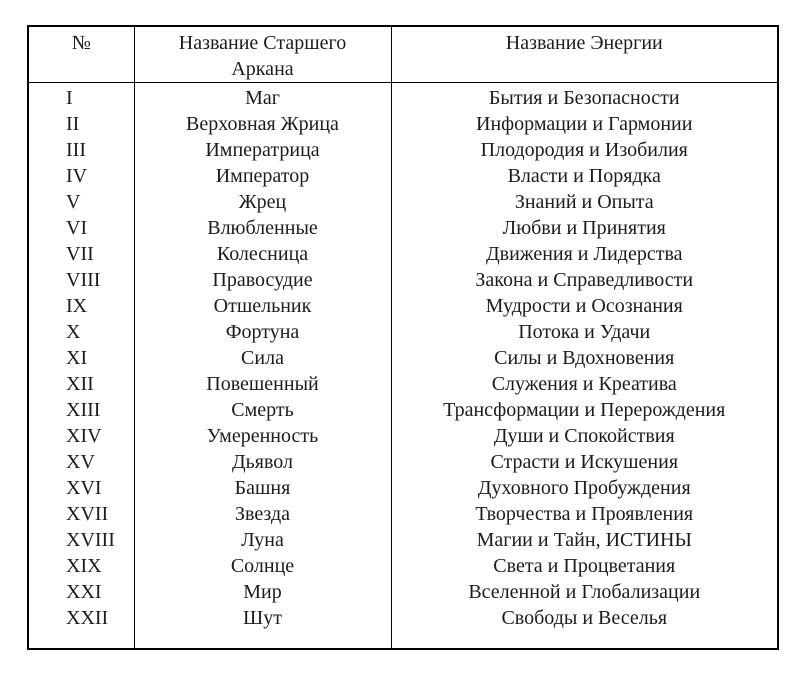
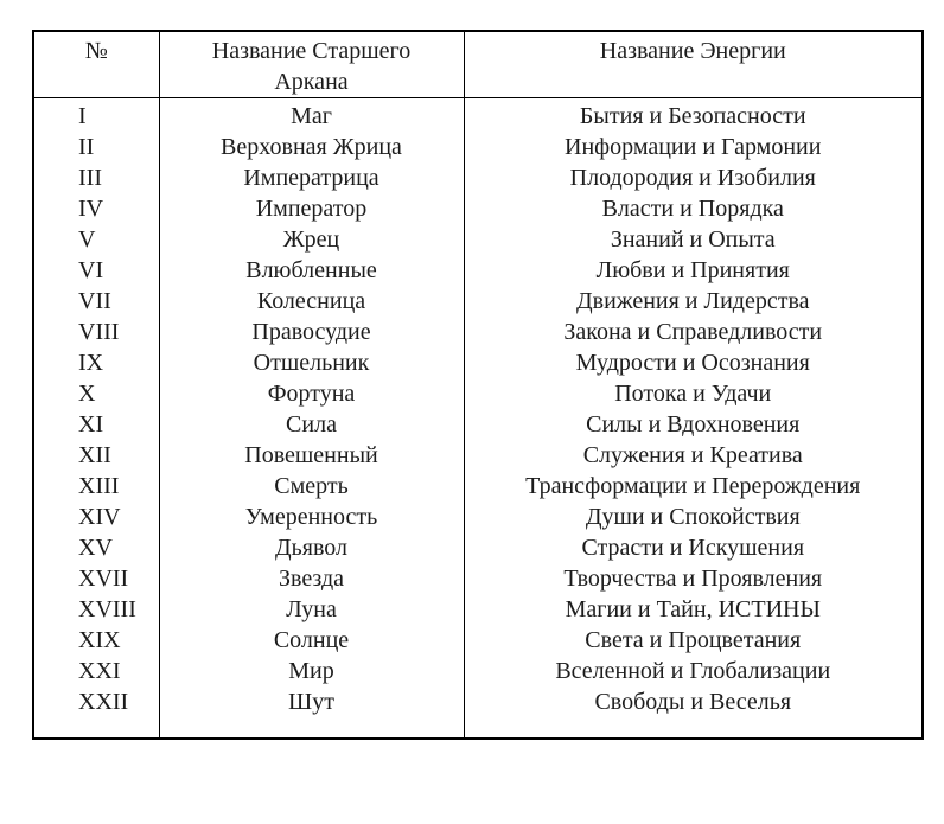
  №	Название Старшего Аркана	Название Энергии
  I	Маг	Бытия и Безопасности
  II	Верховная Жрица	Информации и Гармонии
  III	Императрица	Плодородия и Изобилия
  IV	Император	Власти и Порядка
  V	Жрец	Знаний и Опыта
  VI	Влюбленные	Любви и Принятия
  VII	Колесница	Движения и Лидерства
  VIII	Правосудие	Закона и Справедливости
  IX	Отшельник	Мудрости и Осознания
  X	Фортуна	Потока и Удачи
  XI	Сила	Силы и Вдохновения
  XII	Повешенный	Служения и Креатива
  XIII	Смерть	Трансформации и Перерождения
  XIV	Умеренность	Души и Спокойствия
  XV	Дьявол	Страсти и Искушения
- XVI	Башня	Духовного Пробуждения
  XVII	Звезда	Творчества и Проявления
  XVIII	Луна	Магии и Тайн, ИСТИНЫ
  XIX	Солнце	Света и Процветания
  XXI	Мир	Вселенной и Глобализации
  XXII	Шут	Свободы и Веселья
